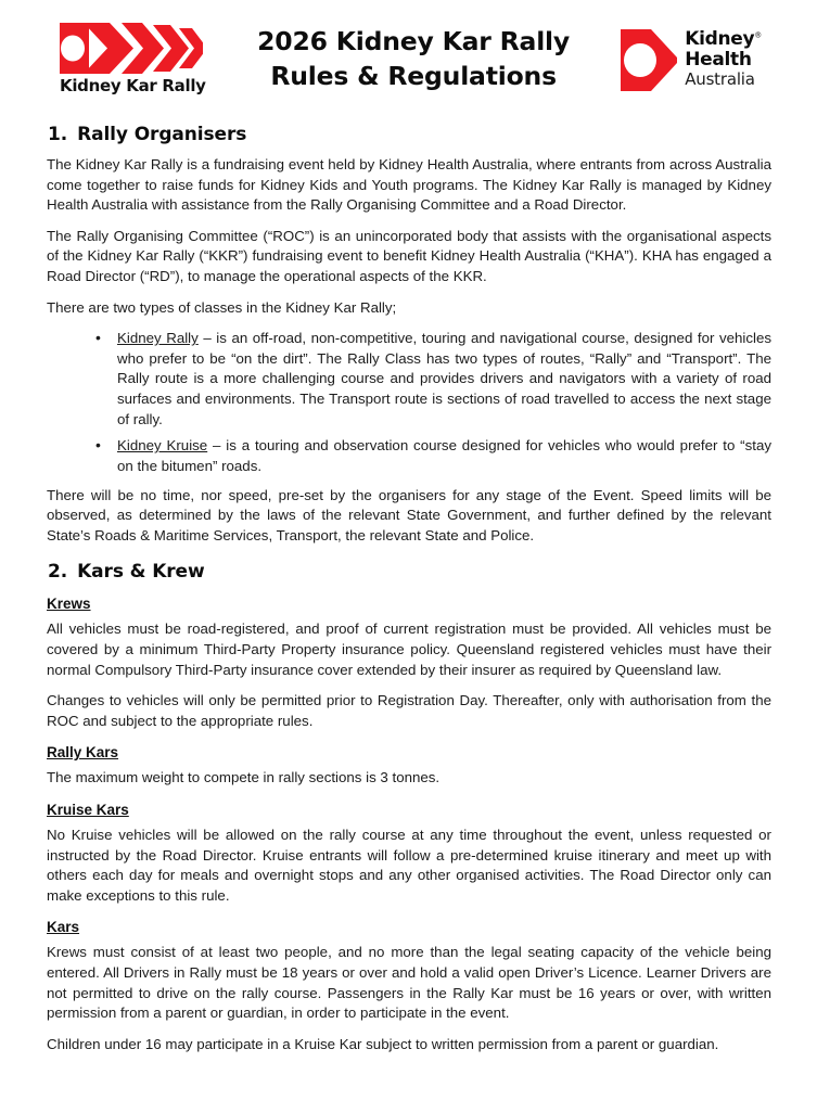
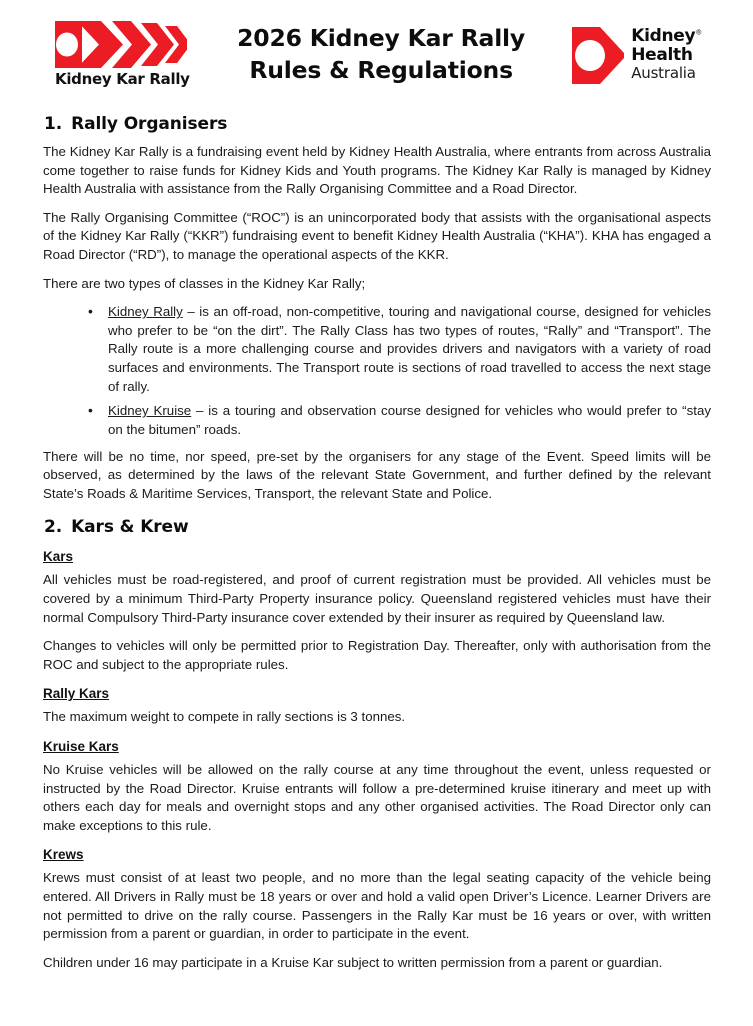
  Kidney Kar Rally
  2026 Kidney Kar Rally
  Rules & Regulations
  Kidney
  Health
  Australia
  1. Rally Organisers
  The Kidney Kar Rally is a fundraising event held by Kidney Health Australia, where entrants from across Australia come together to raise funds for Kidney Kids and Youth programs. The Kidney Kar Rally is managed by Kidney Health Australia with assistance from the Rally Organising Committee and a Road Director.
  The Rally Organising Committee (“ROC”) is an unincorporated body that assists with the organisational aspects of the Kidney Kar Rally (“KKR”) fundraising event to benefit Kidney Health Australia (“KHA”). KHA has engaged a Road Director (“RD”), to manage the operational aspects of the KKR.
  There are two types of classes in the Kidney Kar Rally;
  Kidney Rally – is an off-road, non-competitive, touring and navigational course, designed for vehicles who prefer to be “on the dirt”. The Rally Class has two types of routes, “Rally” and “Transport”. The Rally route is a more challenging course and provides drivers and navigators with a variety of road surfaces and environments. The Transport route is sections of road travelled to access the next stage of rally.
  Kidney Kruise – is a touring and observation course designed for vehicles who would prefer to “stay on the bitumen” roads.
  There will be no time, nor speed, pre-set by the organisers for any stage of the Event. Speed limits will be observed, as determined by the laws of the relevant State Government, and further defined by the relevant State’s Roads & Maritime Services, Transport, the relevant State and Police.
  2. Kars & Krew
- Krews
+ Kars
  All vehicles must be road-registered, and proof of current registration must be provided. All vehicles must be covered by a minimum Third-Party Property insurance policy. Queensland registered vehicles must have their normal Compulsory Third-Party insurance cover extended by their insurer as required by Queensland law.
  Changes to vehicles will only be permitted prior to Registration Day. Thereafter, only with authorisation from the ROC and subject to the appropriate rules.
  Rally Kars
  The maximum weight to compete in rally sections is 3 tonnes.
  Kruise Kars
  No Kruise vehicles will be allowed on the rally course at any time throughout the event, unless requested or instructed by the Road Director. Kruise entrants will follow a pre-determined kruise itinerary and meet up with others each day for meals and overnight stops and any other organised activities. The Road Director only can make exceptions to this rule.
- Kars
+ Krews
  Krews must consist of at least two people, and no more than the legal seating capacity of the vehicle being entered. All Drivers in Rally must be 18 years or over and hold a valid open Driver’s Licence. Learner Drivers are not permitted to drive on the rally course. Passengers in the Rally Kar must be 16 years or over, with written permission from a parent or guardian, in order to participate in the event.
  Children under 16 may participate in a Kruise Kar subject to written permission from a parent or guardian.
